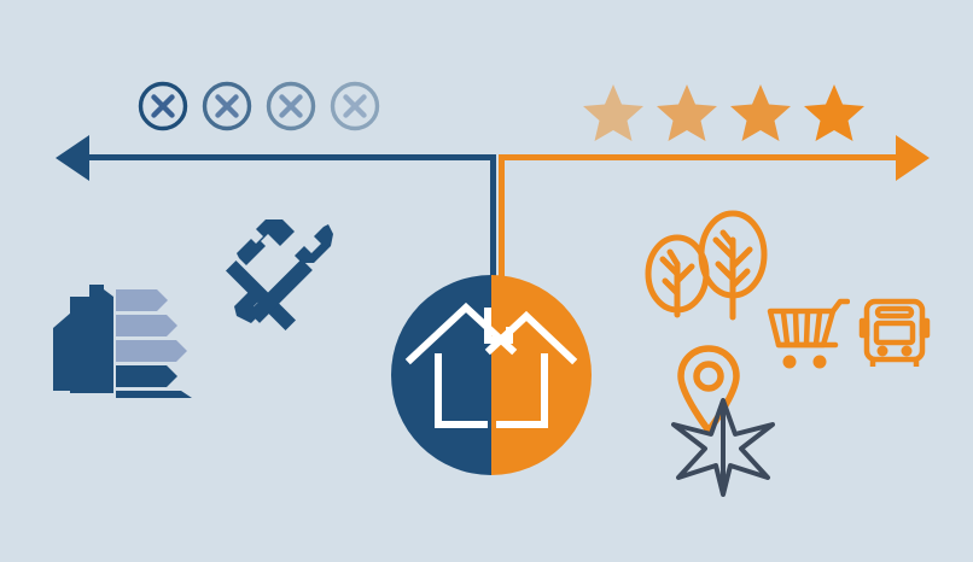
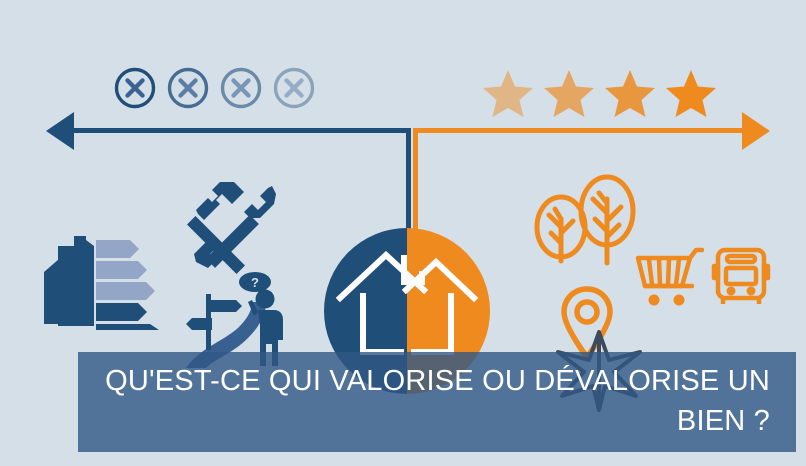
+ ?
+ QU'EST-CE QUI VALORISE OU DÉVALORISE UN BIEN ?
